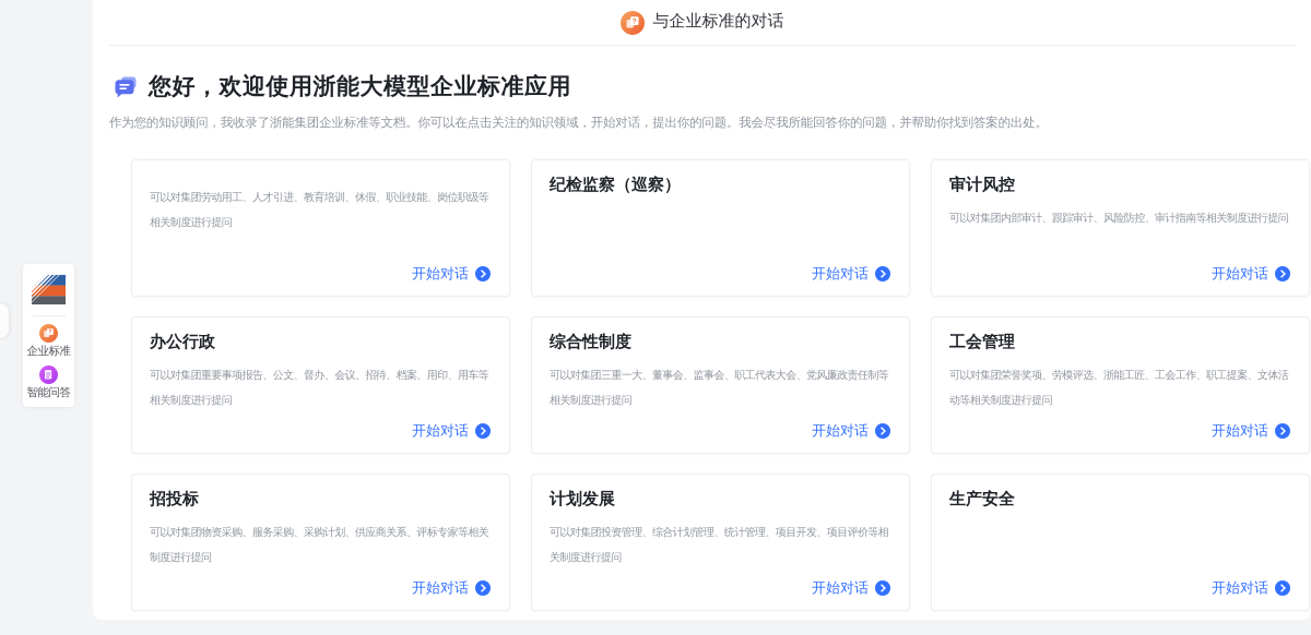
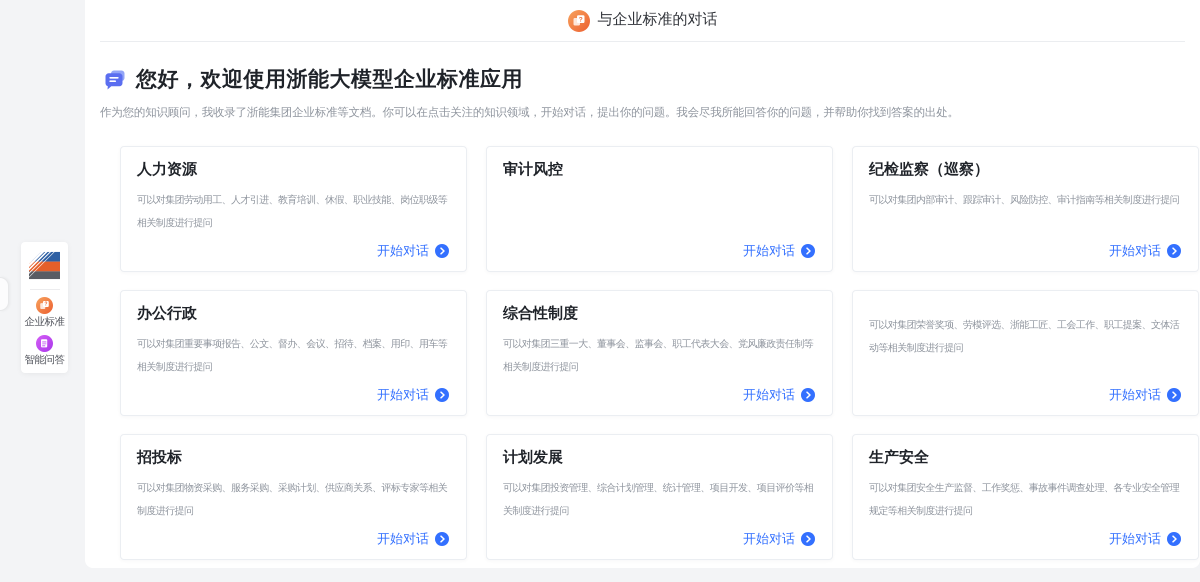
  企业标准
  智能问答
  与企业标准的对话
  您好，欢迎使用浙能大模型企业标准应用
  作为您的知识顾问，我收录了浙能集团企业标准等文档。你可以在点击关注的知识领域，开始对话，提出你的问题。我会尽我所能回答你的问题，并帮助你找到答案的出处。
+ 人力资源
  可以对集团劳动用工、人才引进、教育培训、休假、职业技能、岗位职级等相关制度进行提问
  开始对话
- 纪检监察（巡察）
+ 审计风控
  开始对话
- 审计风控
+ 纪检监察（巡察）
  可以对集团内部审计、跟踪审计、风险防控、审计指南等相关制度进行提问
  开始对话
  办公行政
  可以对集团重要事项报告、公文、督办、会议、招待、档案、用印、用车等相关制度进行提问
  开始对话
  综合性制度
  可以对集团三重一大、董事会、监事会、职工代表大会、党风廉政责任制等相关制度进行提问
  开始对话
- 工会管理
  可以对集团荣誉奖项、劳模评选、浙能工匠、工会工作、职工提案、文体活动等相关制度进行提问
  开始对话
  招投标
  可以对集团物资采购、服务采购、采购计划、供应商关系、评标专家等相关制度进行提问
  开始对话
  计划发展
  可以对集团投资管理、综合计划管理、统计管理、项目开发、项目评价等相关制度进行提问
  开始对话
  生产安全
+ 可以对集团安全生产监督、工作奖惩、事故事件调查处理、各专业安全管理规定等相关制度进行提问
  开始对话
